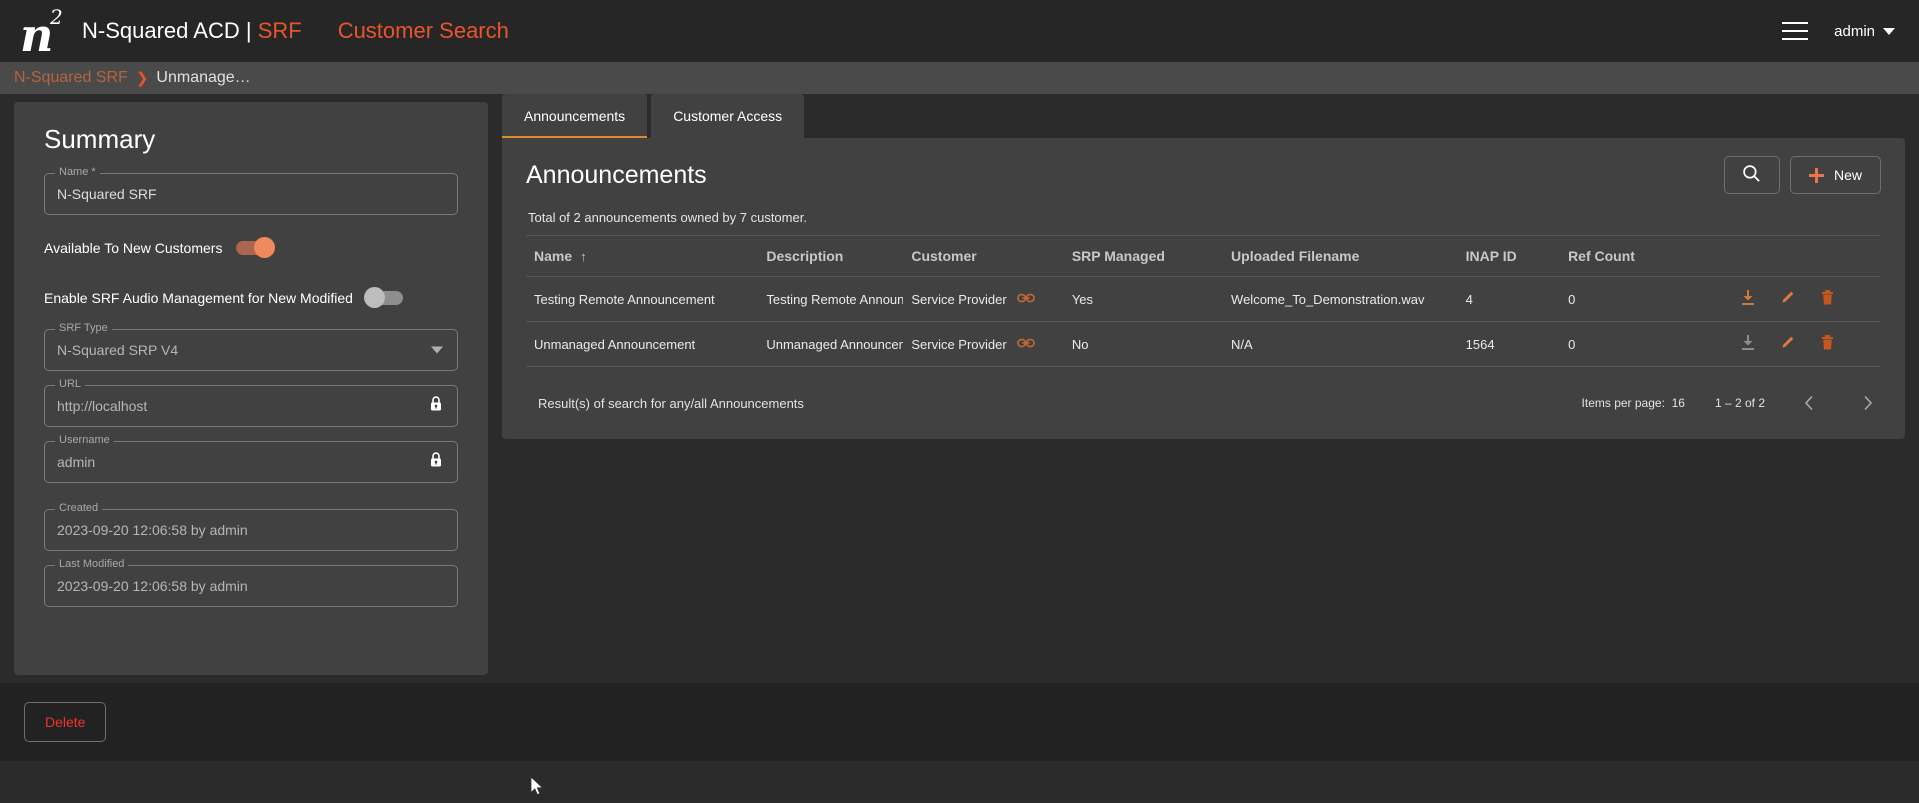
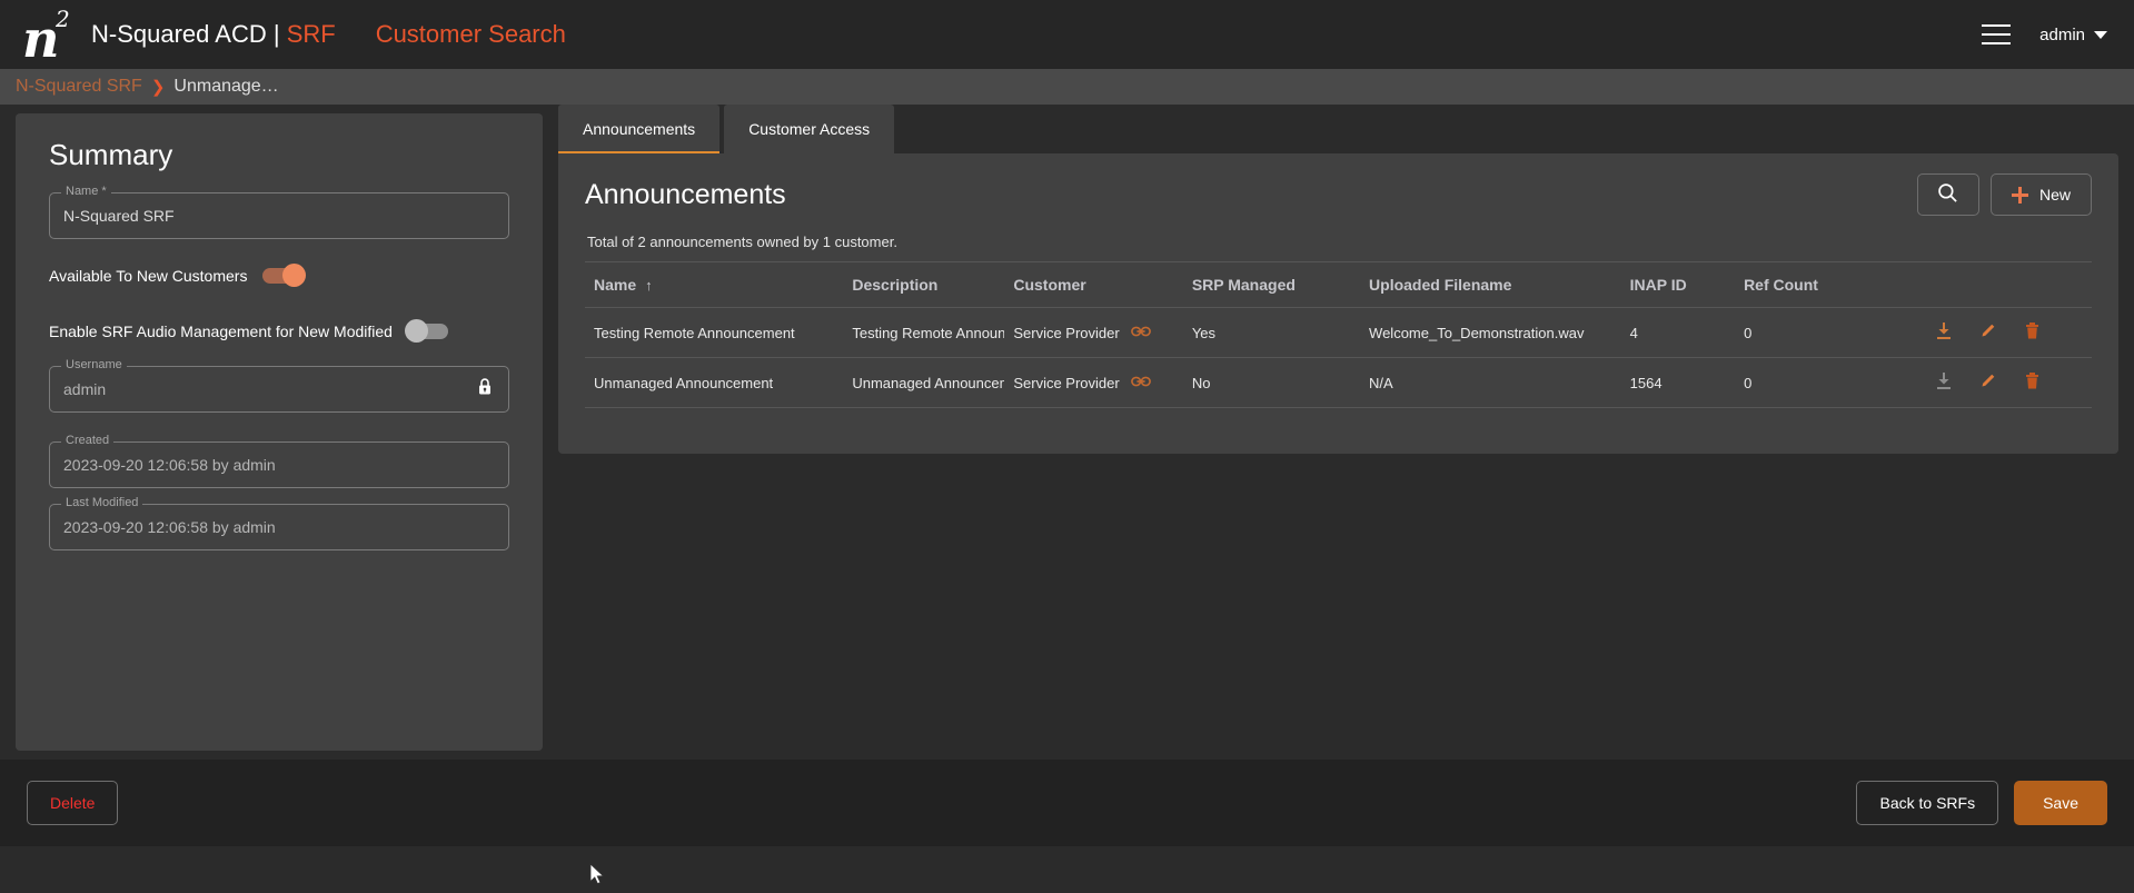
  n
  2
  N-Squared ACD | SRF
  Customer Search
  admin
  N-Squared SRF
  ❯
  Unmanage…
  Summary
  Name *
  N-Squared SRF
  Available To New Customers
  Enable SRF Audio Management for New Modified
- SRF Type
- N-Squared SRP V4
- URL
- http://localhost
  Username
  admin
  Created
  2023-09-20 12:06:58 by admin
  Last Modified
  2023-09-20 12:06:58 by admin
  Announcements
  Customer Access
  Announcements
  New
- Total of 2 announcements owned by 7 customer.
+ Total of 2 announcements owned by 1 customer.
  Name ↑	Description	Customer	SRP Managed	Uploaded Filename	INAP ID	Ref Count
  Testing Remote Announcement	Testing Remote Announ	Service Provider	Yes	Welcome_To_Demonstration.wav	4	0
  Unmanaged Announcement	Unmanaged Announce	Service Provider	No	N/A	1564	0
- Result(s) of search for any/all Announcements
- Items per page: 16
- 1 – 2 of 2
  Delete
+ Back to SRFs
+ Save
